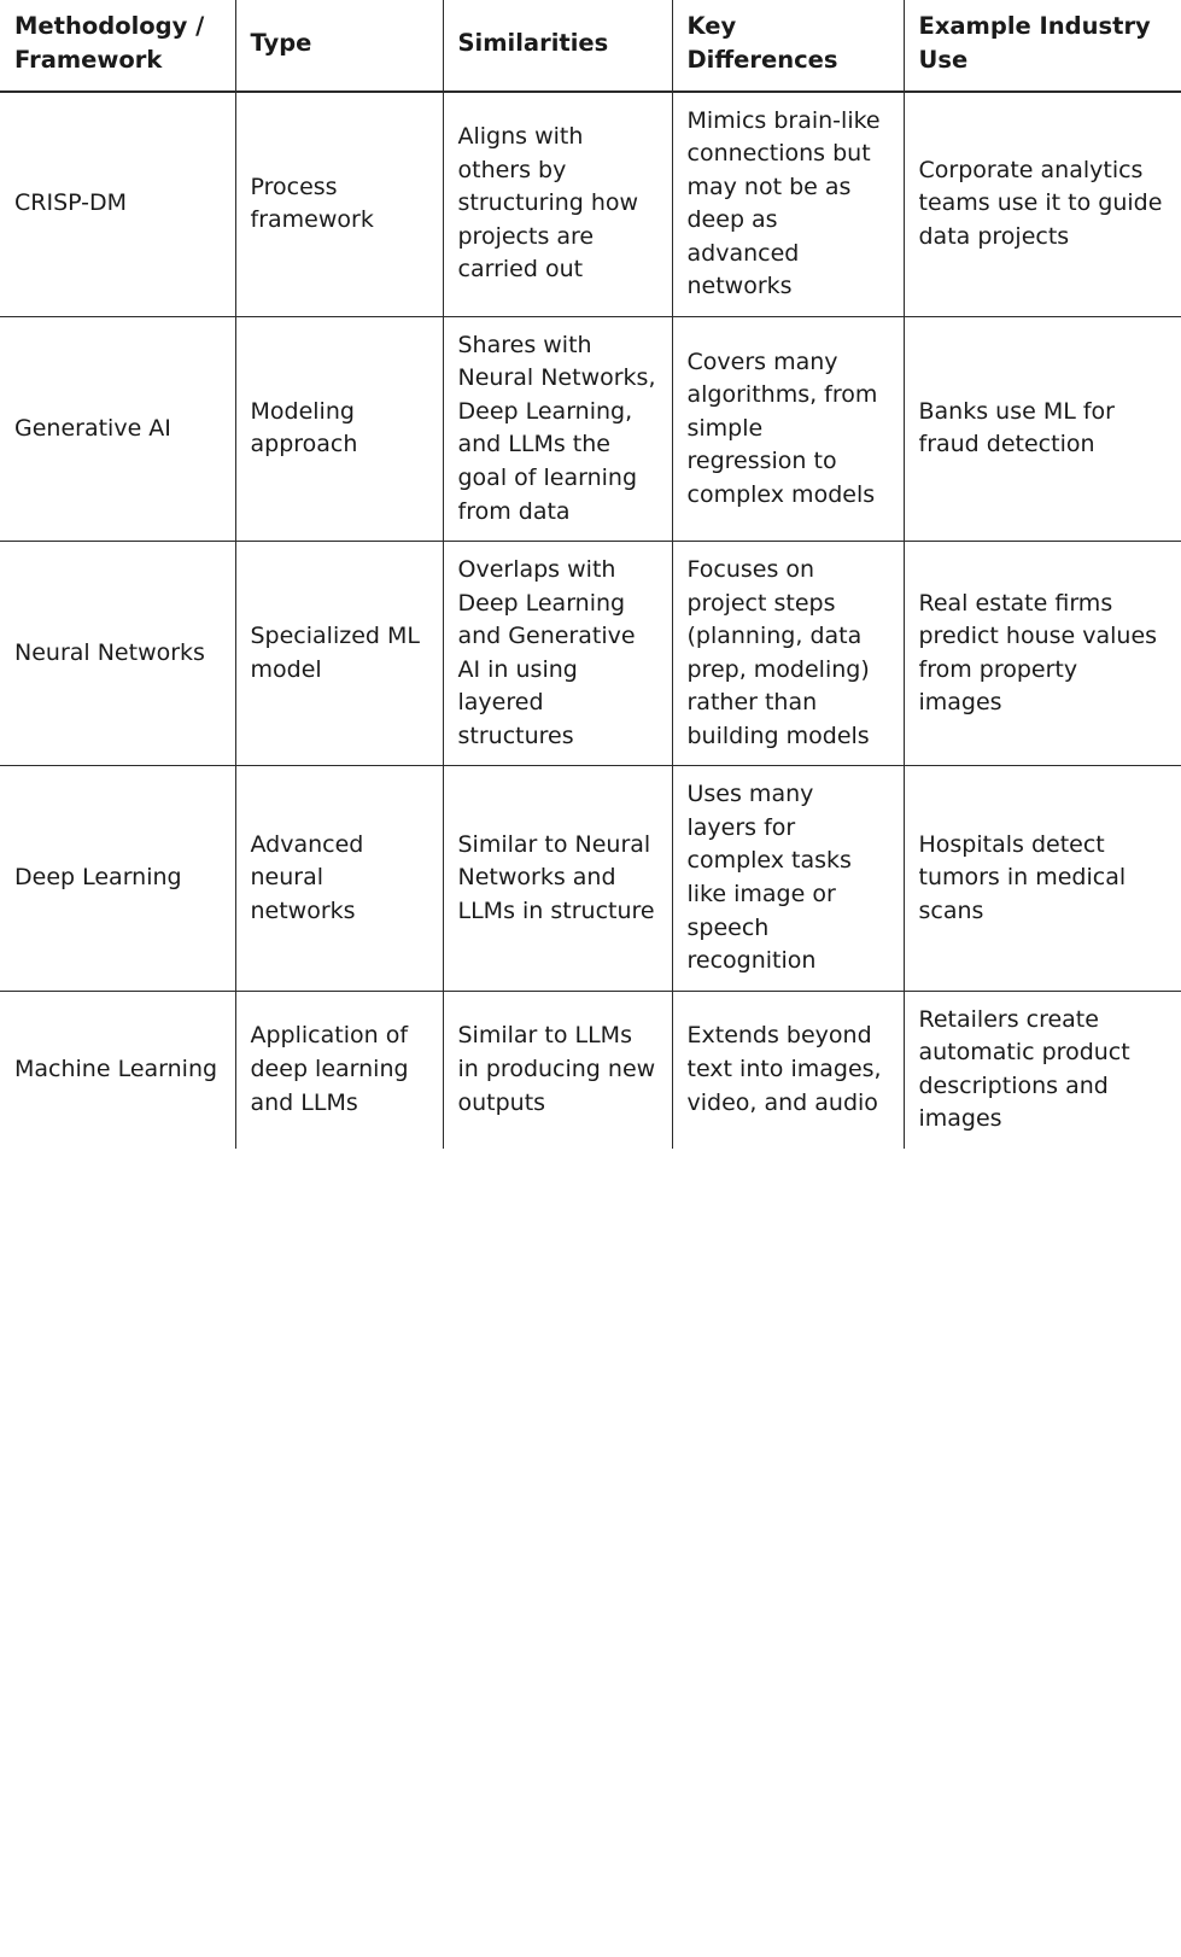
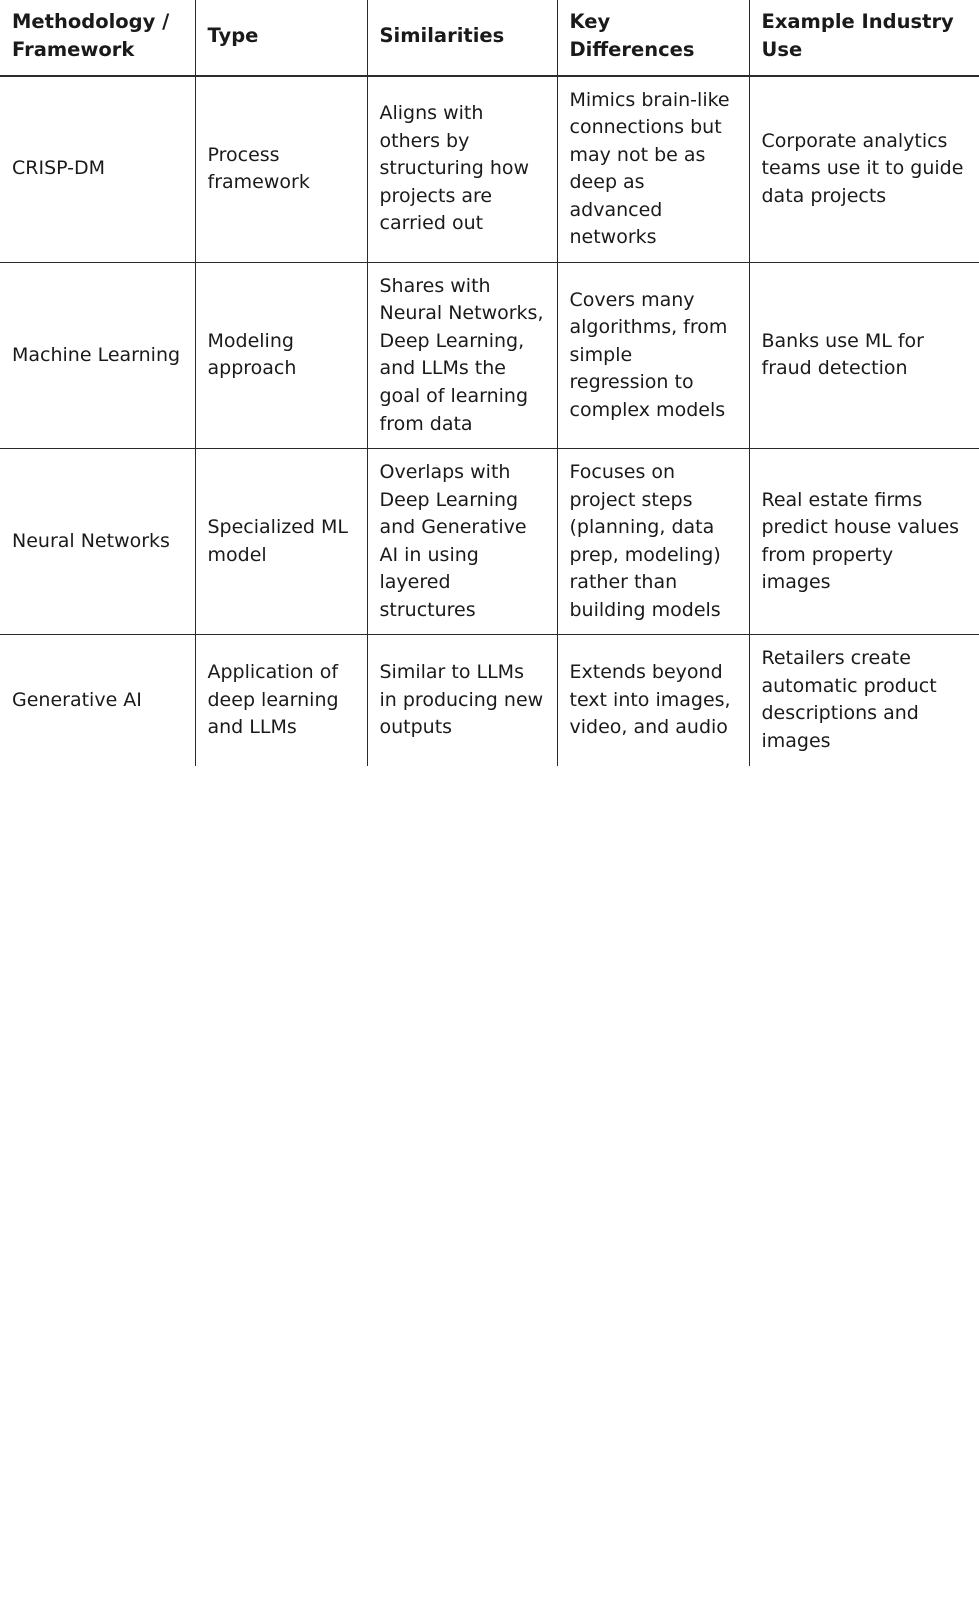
  Methodology / Framework	Type	Similarities	Key Differences	Example Industry Use
  CRISP-DM	Process framework	Aligns with others by structuring how projects are carried out	Mimics brain-like connections but may not be as deep as advanced networks	Corporate analytics teams use it to guide data projects
- Generative AI	Modeling approach	Shares with Neural Networks, Deep Learning, and LLMs the goal of learning from data	Covers many algorithms, from simple regression to complex models	Banks use ML for fraud detection
+ Machine Learning	Modeling approach	Shares with Neural Networks, Deep Learning, and LLMs the goal of learning from data	Covers many algorithms, from simple regression to complex models	Banks use ML for fraud detection
  Neural Networks	Specialized ML model	Overlaps with Deep Learning and Generative AI in using layered structures	Focuses on project steps (planning, data prep, modeling) rather than building models	Real estate firms predict house values from property images
- Deep Learning	Advanced neural networks	Similar to Neural Networks and LLMs in structure	Uses many layers for complex tasks like image or speech recognition	Hospitals detect tumors in medical scans
- Machine Learning	Application of deep learning and LLMs	Similar to LLMs in producing new outputs	Extends beyond text into images, video, and audio	Retailers create automatic product descriptions and images
+ Generative AI	Application of deep learning and LLMs	Similar to LLMs in producing new outputs	Extends beyond text into images, video, and audio	Retailers create automatic product descriptions and images
